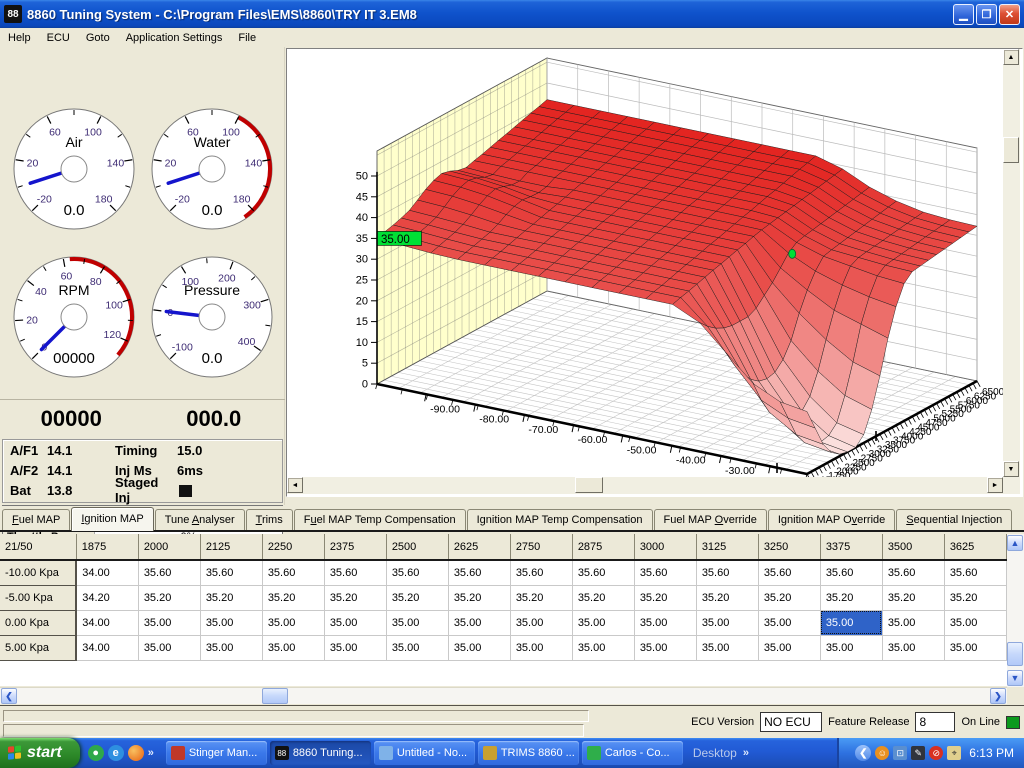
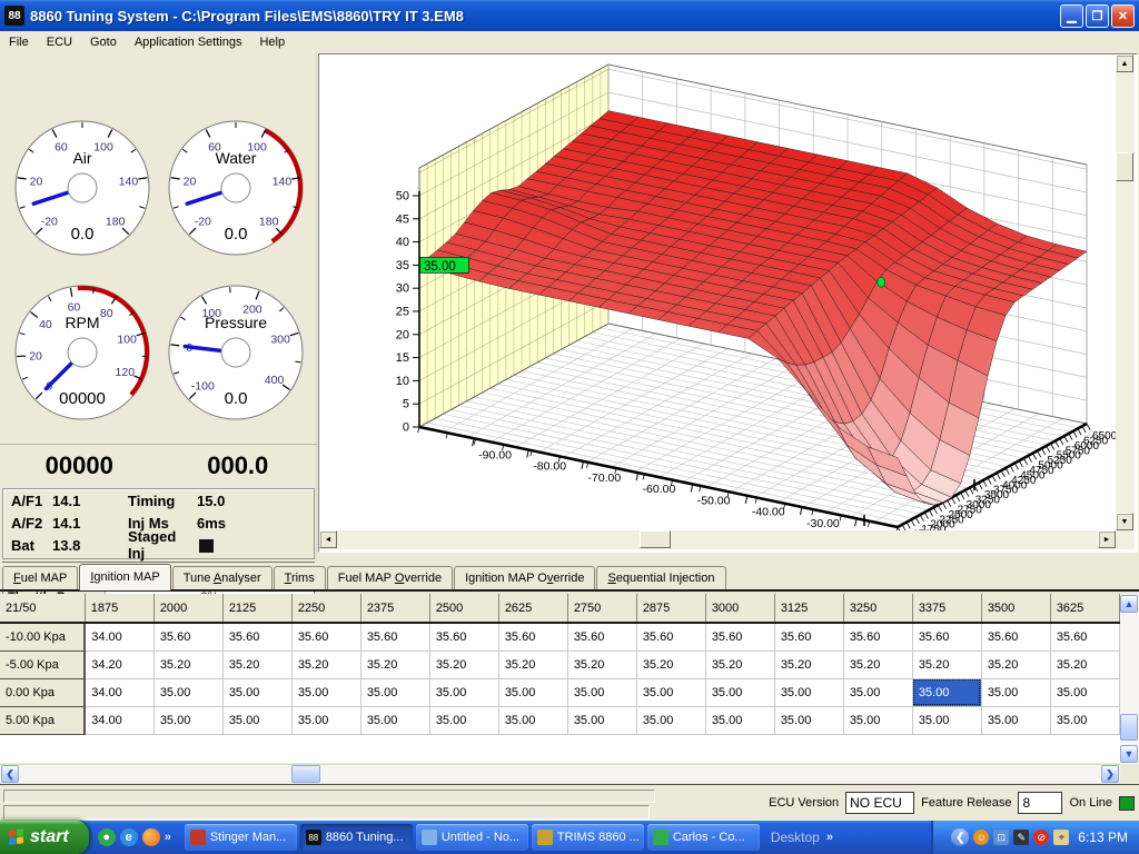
  88
  8860 Tuning System - C:\Program Files\EMS\8860\TRY IT 3.EM8
  ▁
  ❐
  ✕
- Help
+ File
  ECU
  Goto
  Application Settings
- File
+ Help
  -20
  20
  60
  100
  140
  180
  Air
  0.0
  -20
  20
  60
  100
  140
  180
  Water
  0.0
  20
  40
  60
  80
  100
  120
  RPM
  00000
  -100
  100
  200
  300
  400
  Pressure
  0.0
  00000
  000.0
  A/F1
  14.1
  Timing
  15.0
  A/F2
  14.1
  Inj Ms
  6ms
  Bat
  13.8
  Staged Inj
  0
  5
  10
  15
  20
  25
  30
  35
  40
  45
  50
  -90.00
  -80.00
  -70.00
  -60.00
  -50.00
  -40.00
  -30.00
  2000
  2250
  2500
  2750
  3000
  3250
  3500
  3750
  4000
  4250
  4500
  4750
  5000
  5250
  5500
  5750
  6000
  6250
  6500
  35.00
  Fuel MAP
  Ignition MAP
  Tune Analyser
  Trims
- Fuel MAP Temp Compensation
- Ignition MAP Temp Compensation
  Fuel MAP Override
  Ignition MAP Override
  Sequential Injection
  21/50	1875	2000	2125	2250	2375	2500	2625	2750	2875	3000	3125	3250	3375	3500	3625
  -10.00 Kpa	34.00	35.60	35.60	35.60	35.60	35.60	35.60	35.60	35.60	35.60	35.60	35.60	35.60	35.60	35.60
  -5.00 Kpa	34.20	35.20	35.20	35.20	35.20	35.20	35.20	35.20	35.20	35.20	35.20	35.20	35.20	35.20	35.20
  0.00 Kpa	34.00	35.00	35.00	35.00	35.00	35.00	35.00	35.00	35.00	35.00	35.00	35.00	35.00	35.00	35.00
  5.00 Kpa	34.00	35.00	35.00	35.00	35.00	35.00	35.00	35.00	35.00	35.00	35.00	35.00	35.00	35.00	35.00
  ❮
  ❯
  ▲
  ▼
  ECU Version
  NO ECU
  Feature Release
  8
  On Line
  start
  ●
  e
  »
  Stinger Man...
  88
  8860 Tuning...
  Untitled - No...
  TRIMS 8860 ...
  Carlos - Co...
  Desktop
  »
  ❮
  ☺
  ⊡
  ✎
  ⊘
  ⌖
  6:13 PM
